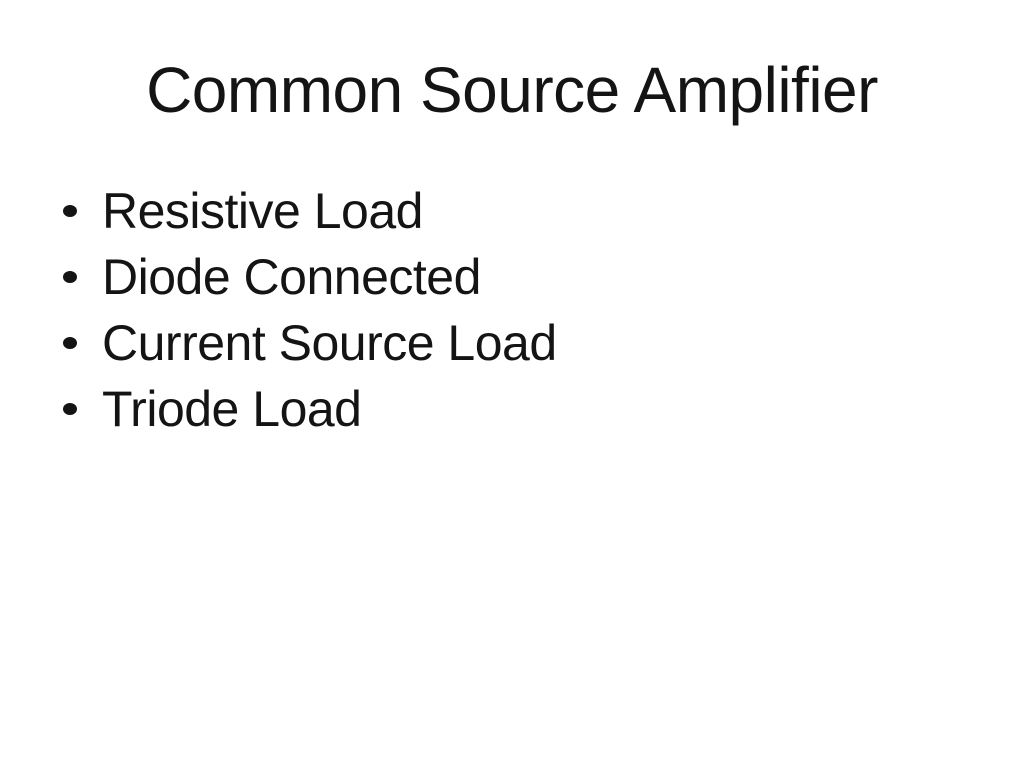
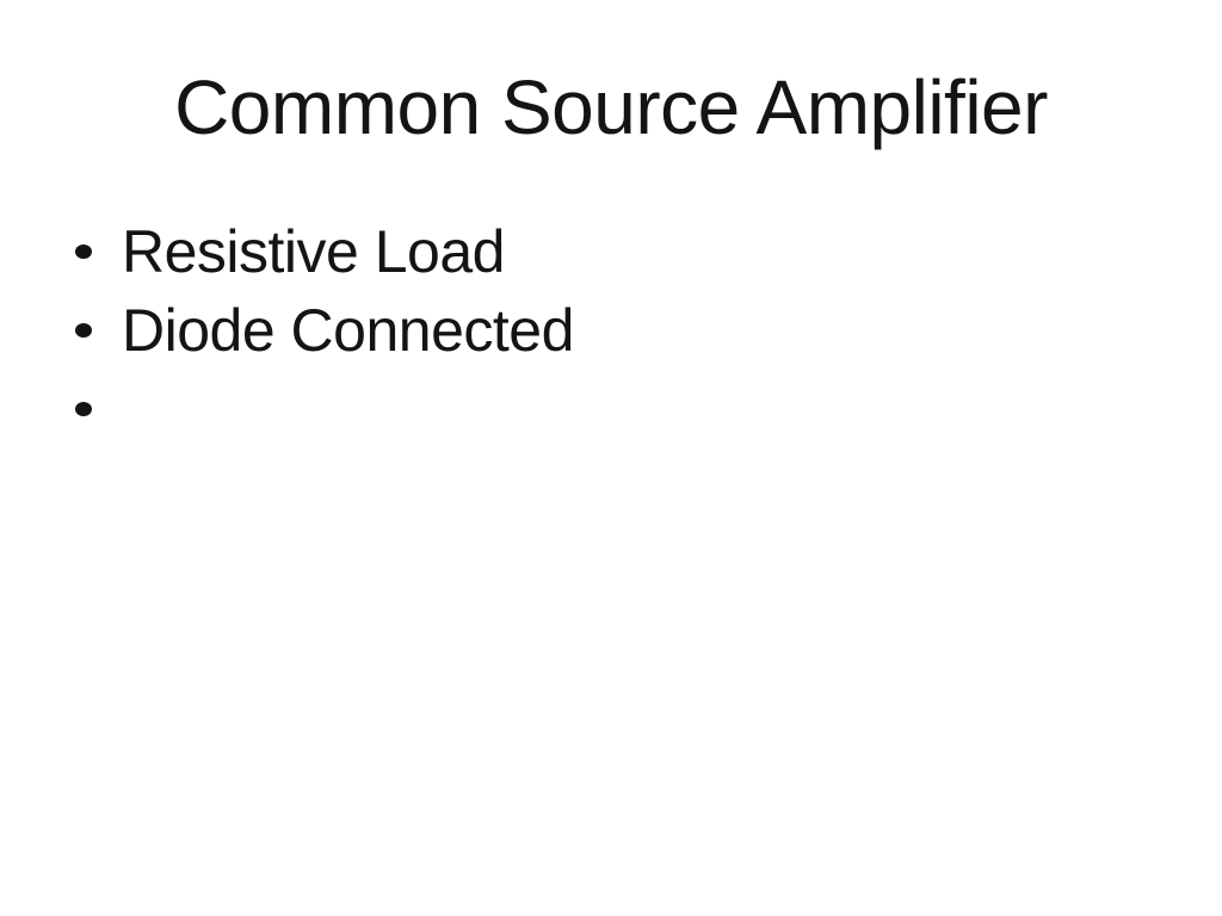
  Common Source Amplifier
  Resistive Load
  Diode Connected
- Current Source Load
- Triode Load
